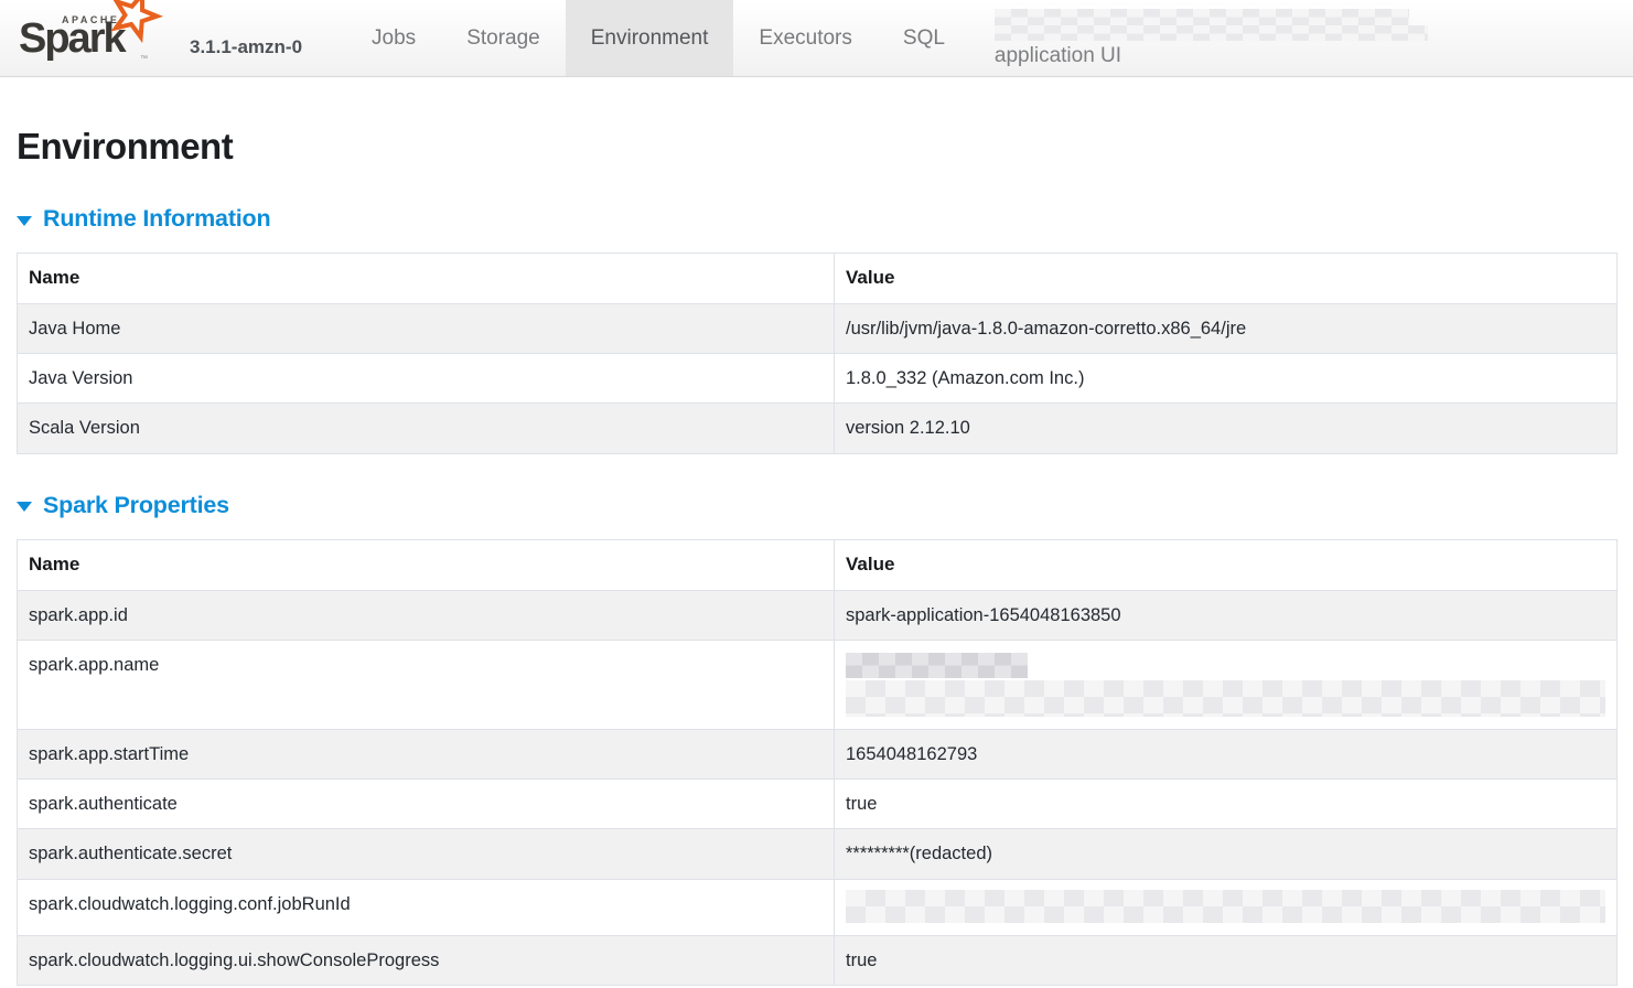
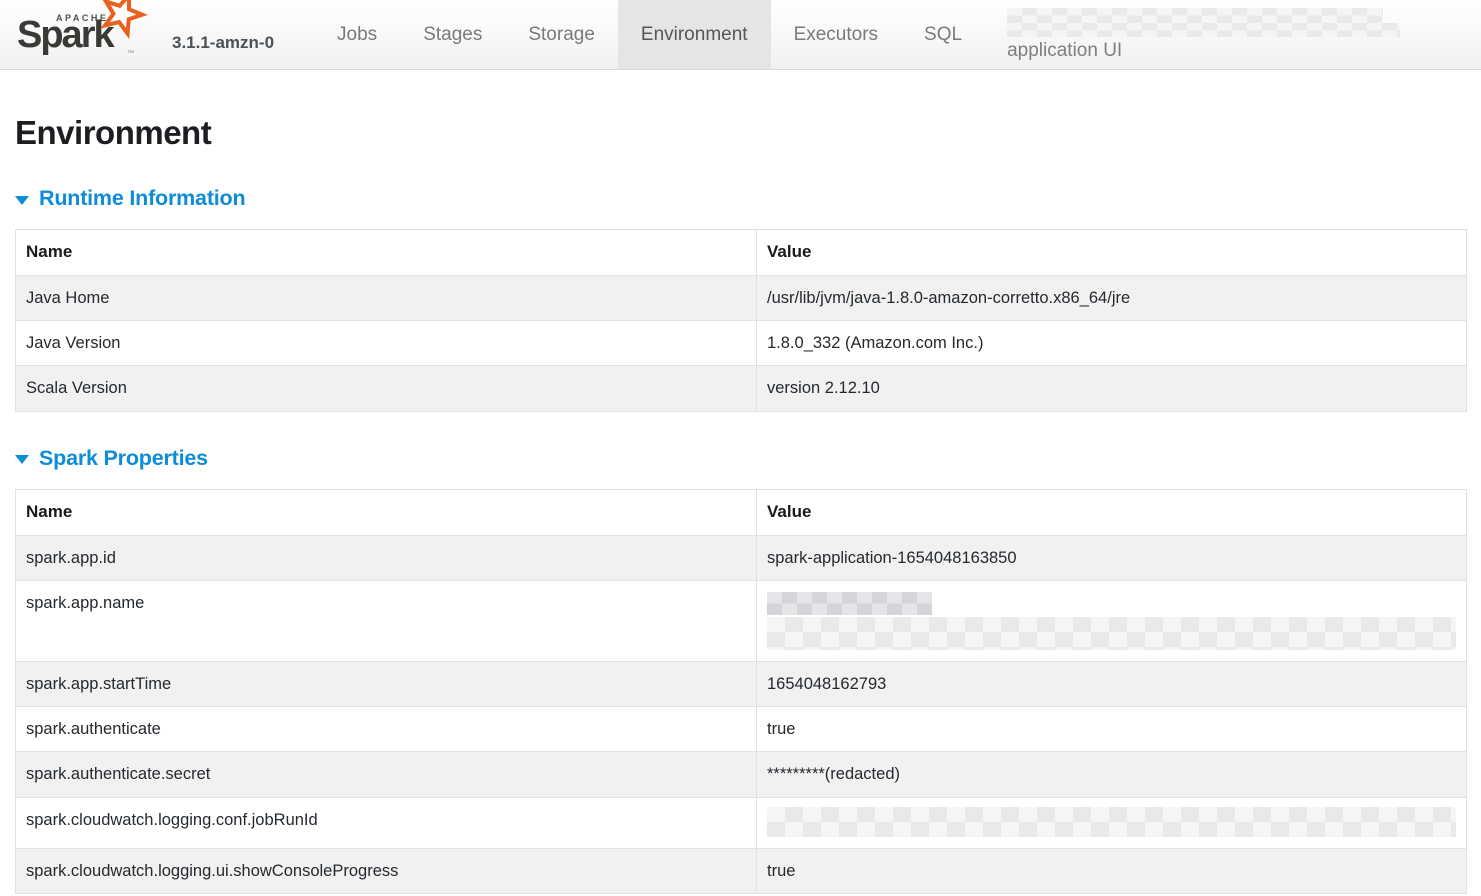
  APACHE
  Spark
  3.1.1-amzn-0
  Jobs
+ Stages
  Storage
  Environment
  Executors
  SQL
  application UI
  Environment
  Runtime Information
  Name	Value
  Java Home	/usr/lib/jvm/java-1.8.0-amazon-corretto.x86_64/jre
  Java Version	1.8.0_332 (Amazon.com Inc.)
  Scala Version	version 2.12.10
  Spark Properties
  Name	Value
  spark.app.id	spark-application-1654048163850
  spark.app.name
  spark.app.startTime	1654048162793
  spark.authenticate	true
  spark.authenticate.secret	*********(redacted)
  spark.cloudwatch.logging.conf.jobRunId
  spark.cloudwatch.logging.ui.showConsoleProgress	true
